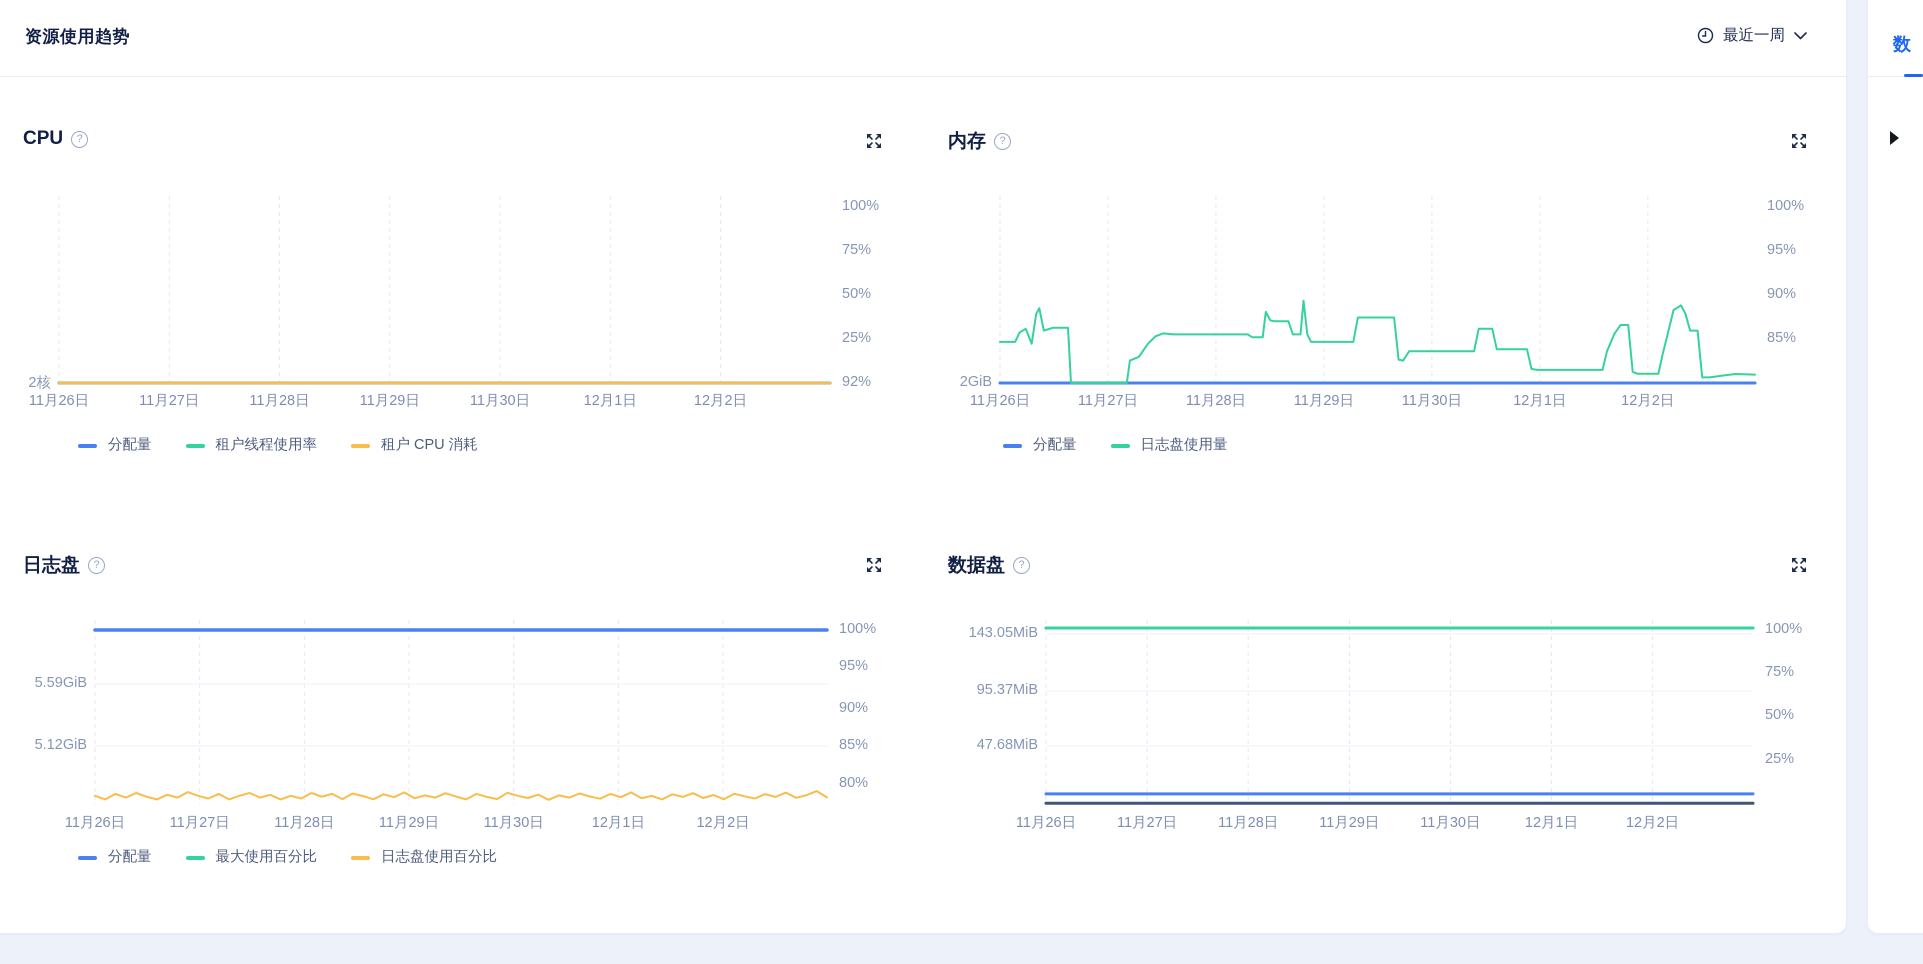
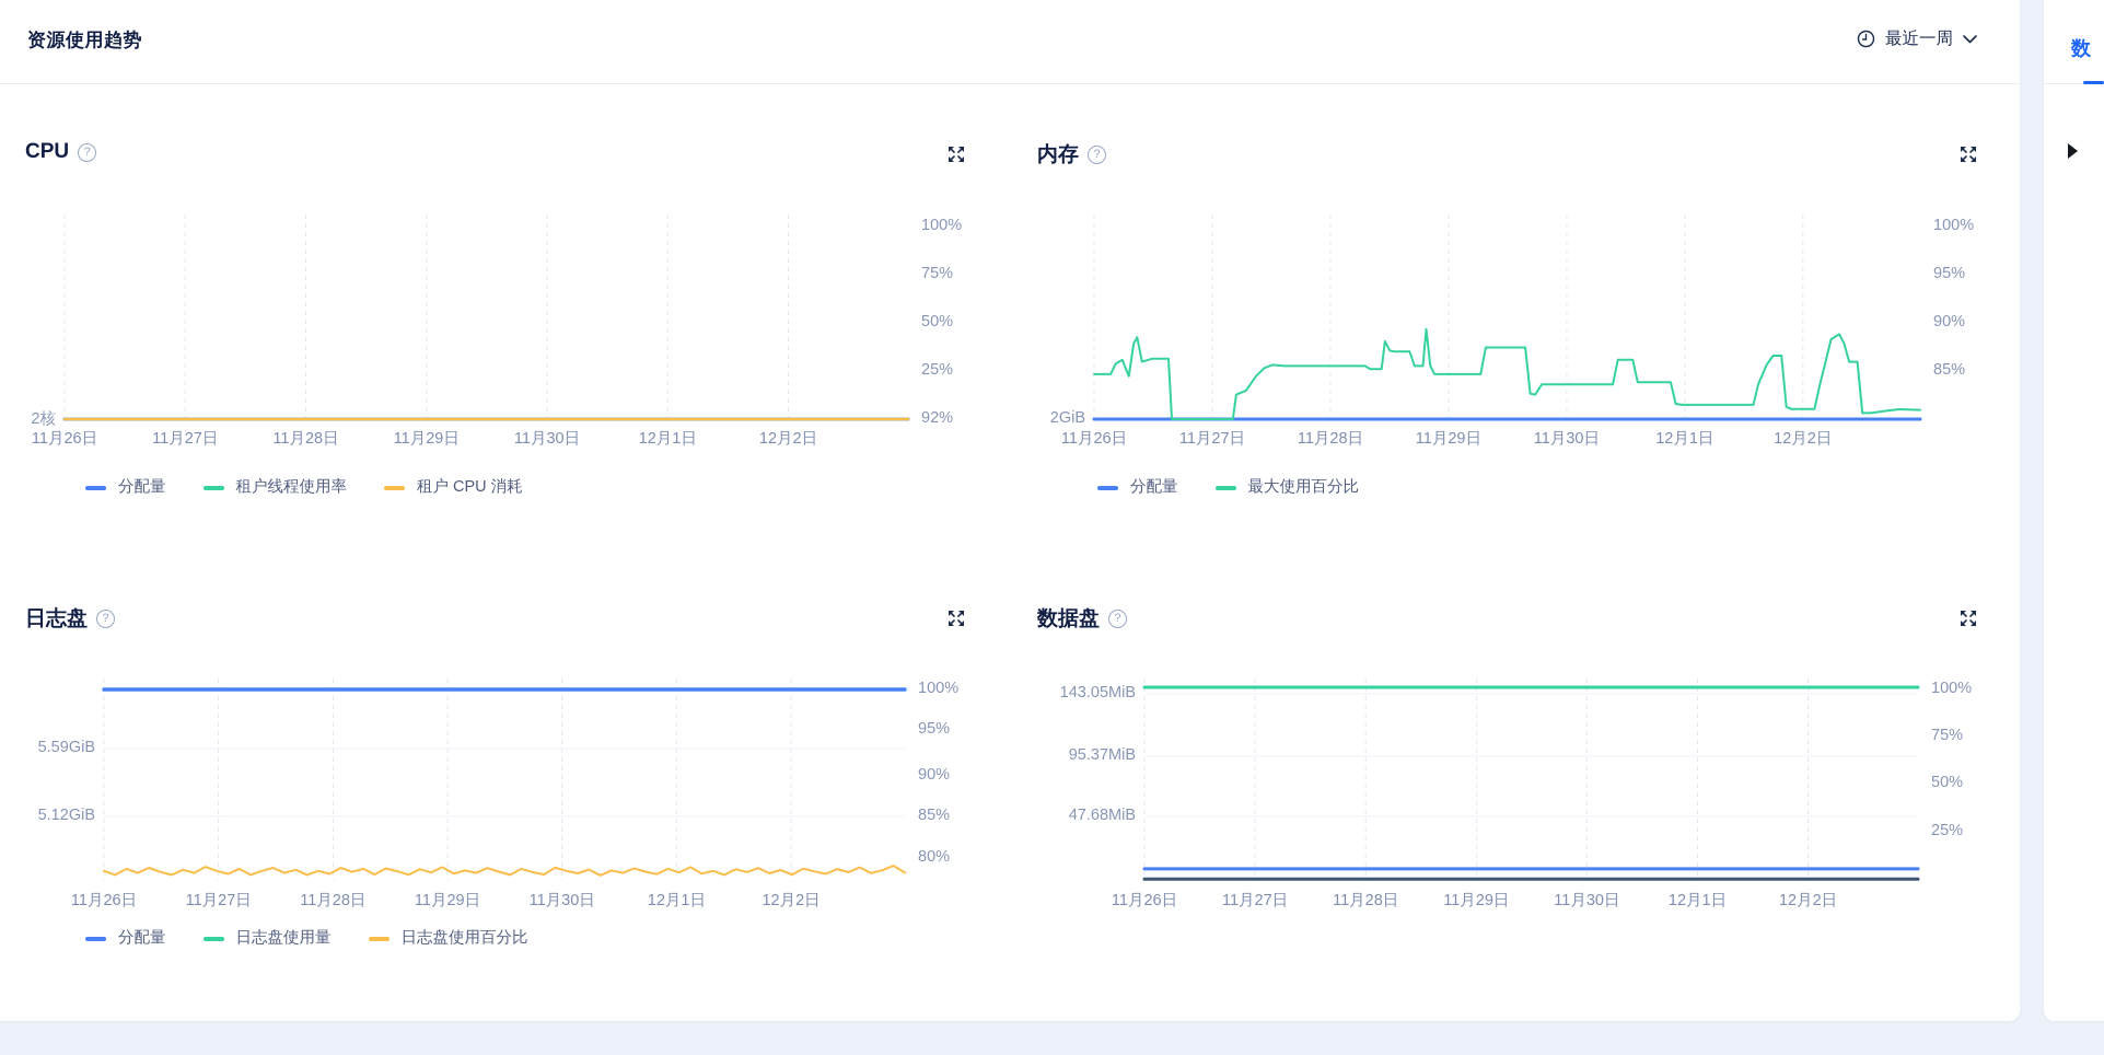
  资源使用趋势
  最近一周
  CPU
  ?
  2核
  100%
  75%
  50%
  25%
  92%
  11月26日
  11月27日
  11月28日
  11月29日
  11月30日
  12月1日
  12月2日
  分配量
  租户线程使用率
  租户 CPU 消耗
  内存
  ?
  2GiB
  100%
  95%
  90%
  85%
  11月26日
  11月27日
  11月28日
  11月29日
  11月30日
  12月1日
  12月2日
  分配量
- 日志盘使用量
+ 最大使用百分比
  日志盘
  ?
  5.59GiB
  5.12GiB
  100%
  95%
  90%
  85%
  80%
  11月26日
  11月27日
  11月28日
  11月29日
  11月30日
  12月1日
  12月2日
  分配量
- 最大使用百分比
+ 日志盘使用量
  日志盘使用百分比
  数据盘
  ?
  143.05MiB
  95.37MiB
  47.68MiB
  100%
  75%
  50%
  25%
  11月26日
  11月27日
  11月28日
  11月29日
  11月30日
  12月1日
  12月2日
  数
